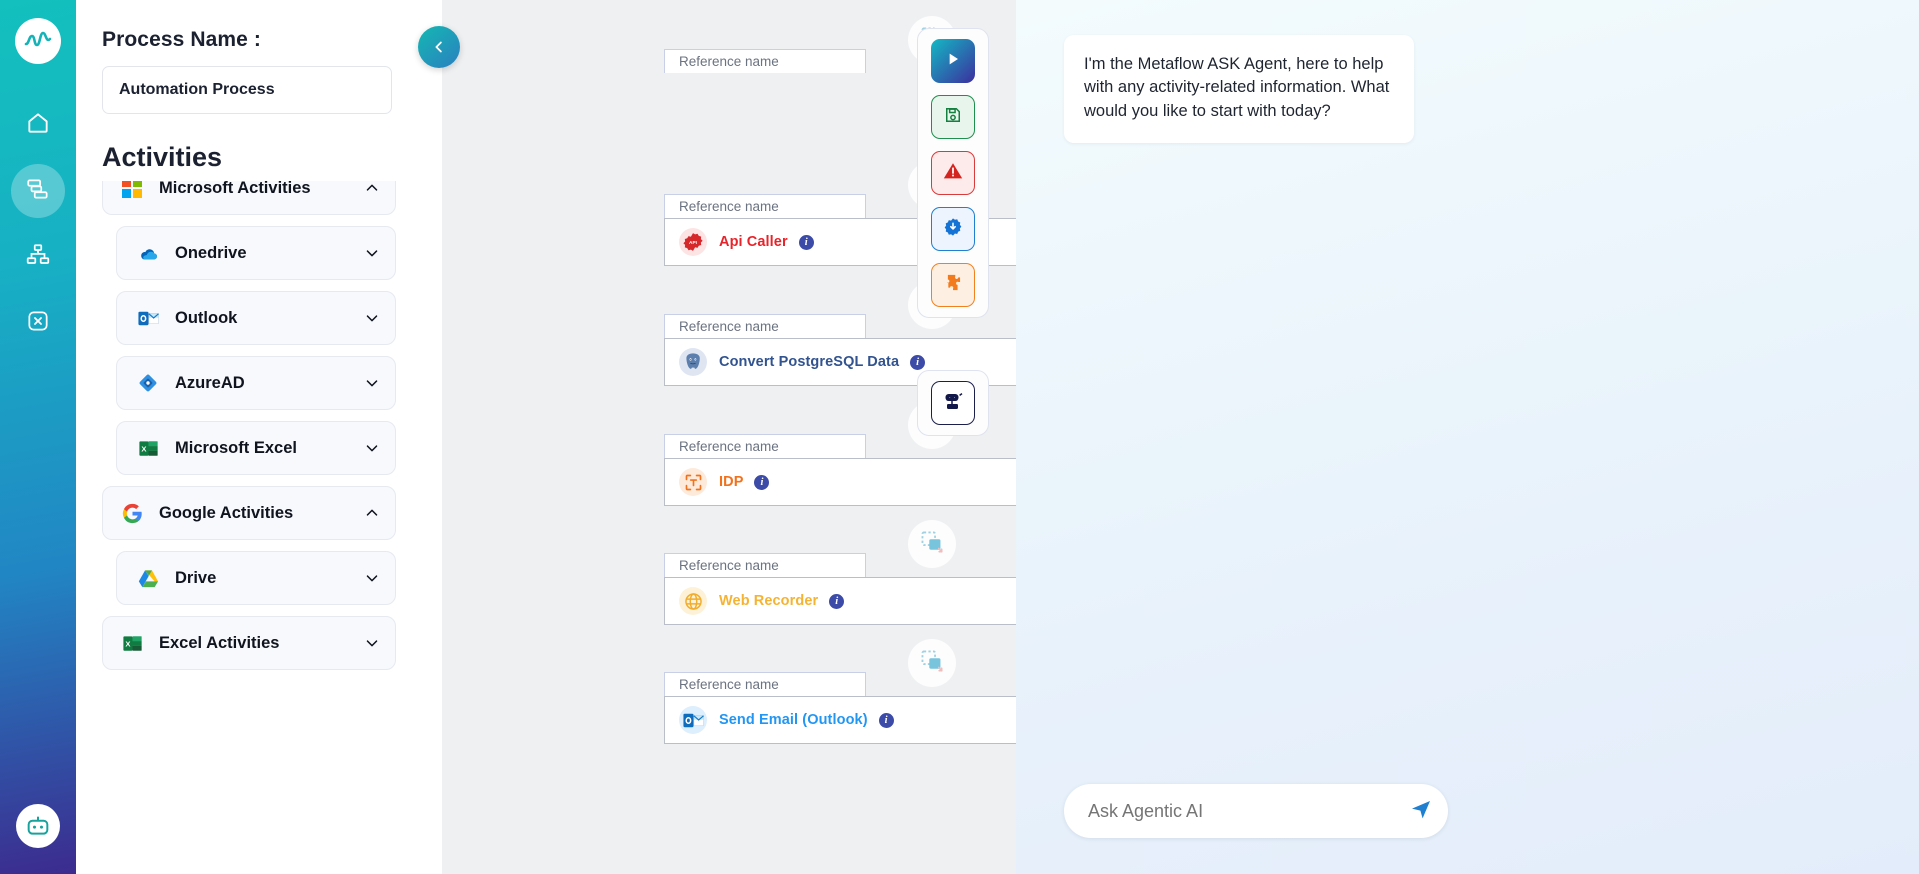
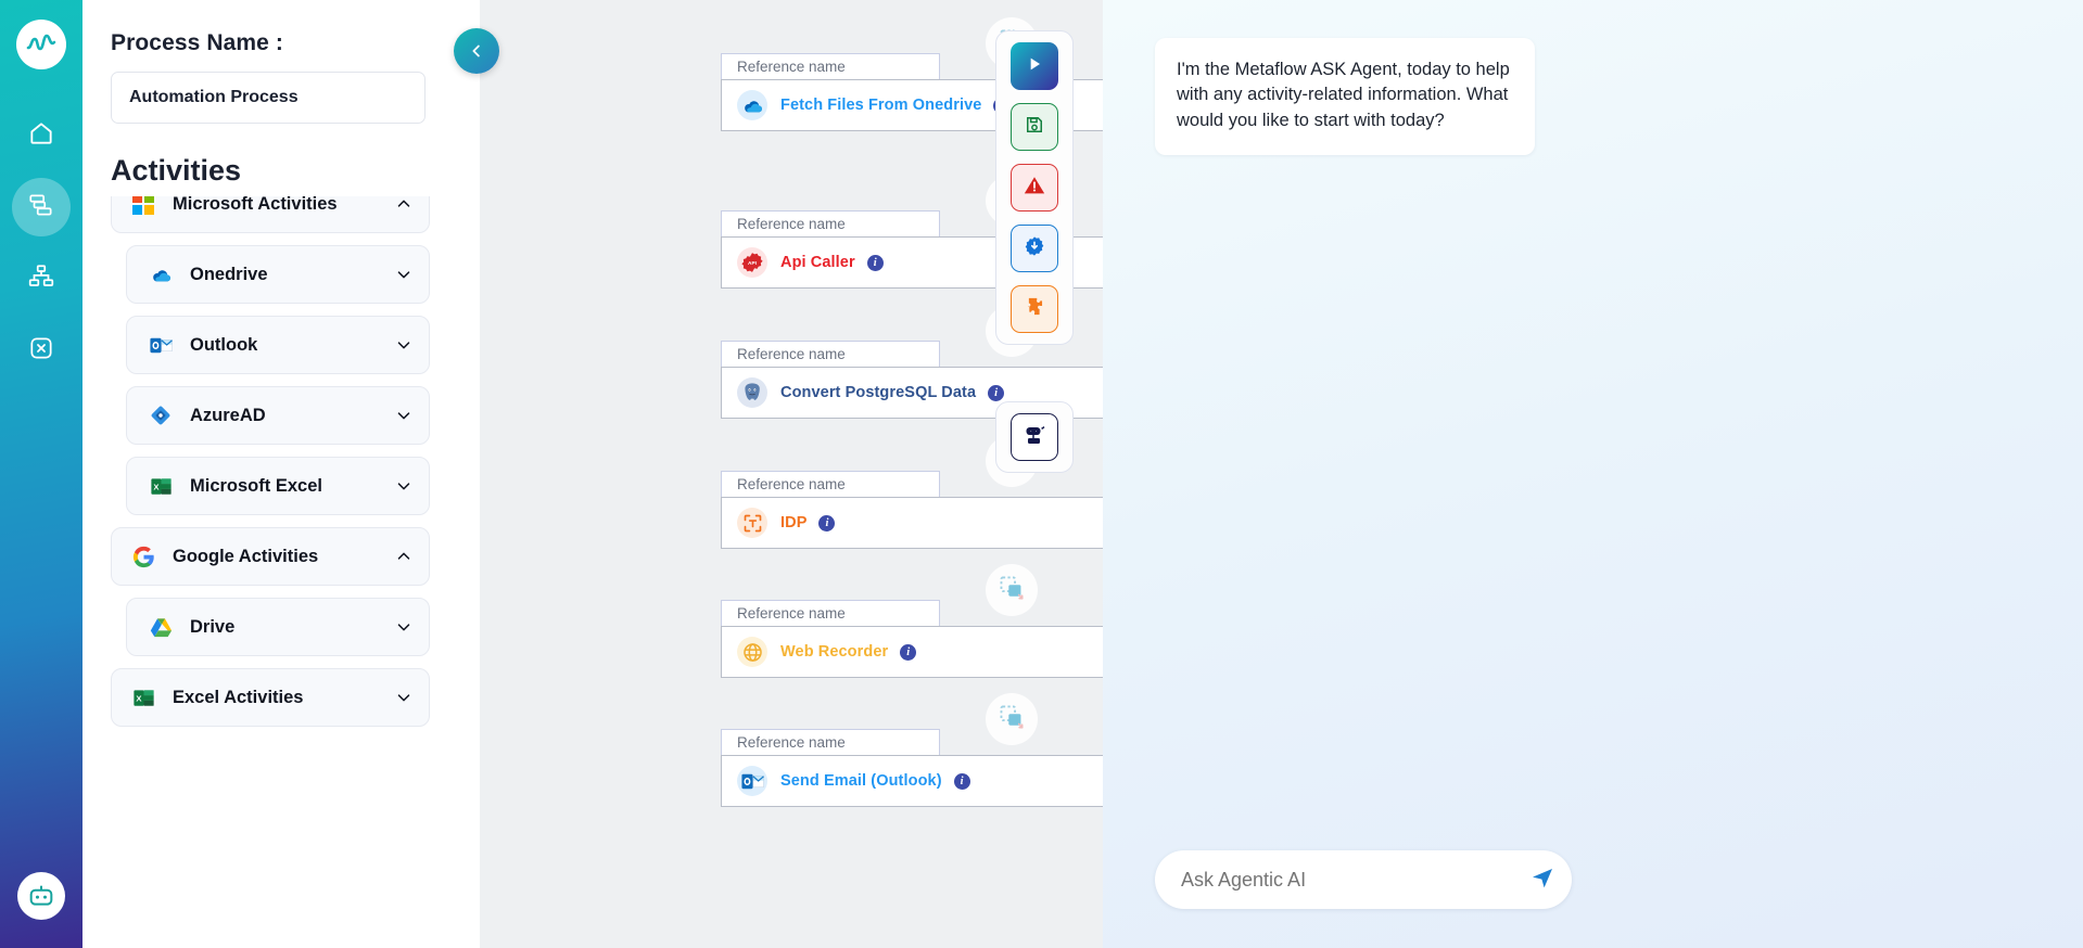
  Process Name :
  Automation Process
  Activities
  Microsoft Activities
  Onedrive
  Outlook
  AzureAD
  X
  Microsoft Excel
  Google Activities
  Drive
  X
  Excel Activities
  Reference name
+ Fetch Files From Onedrive
  Reference name
  Api Caller
  i
  Reference name
  Convert PostgreSQL Data
  i
  Reference name
  IDP
  i
  Reference name
  Web Recorder
  i
  Reference name
  Send Email (Outlook)
  i
- I'm the Metaflow ASK Agent, here to help with any activity-related information. What would you like to start with today?
+ I'm the Metaflow ASK Agent, today to help with any activity-related information. What would you like to start with today?
  Ask Agentic AI
